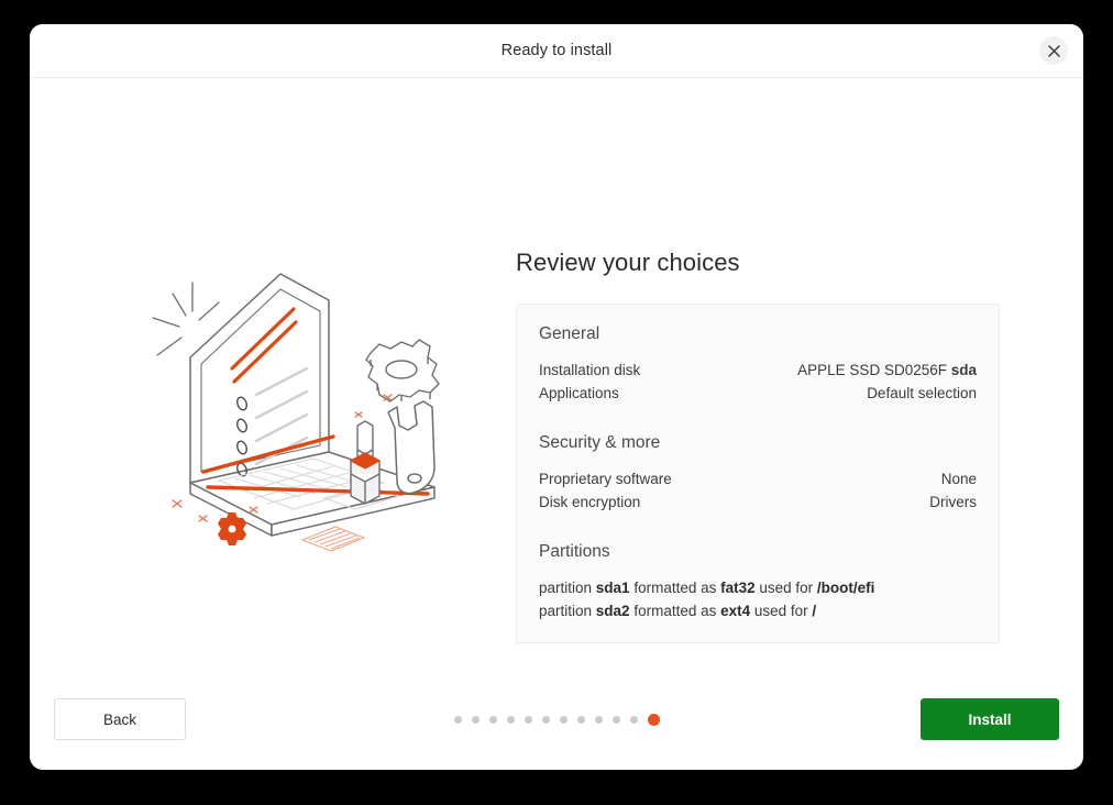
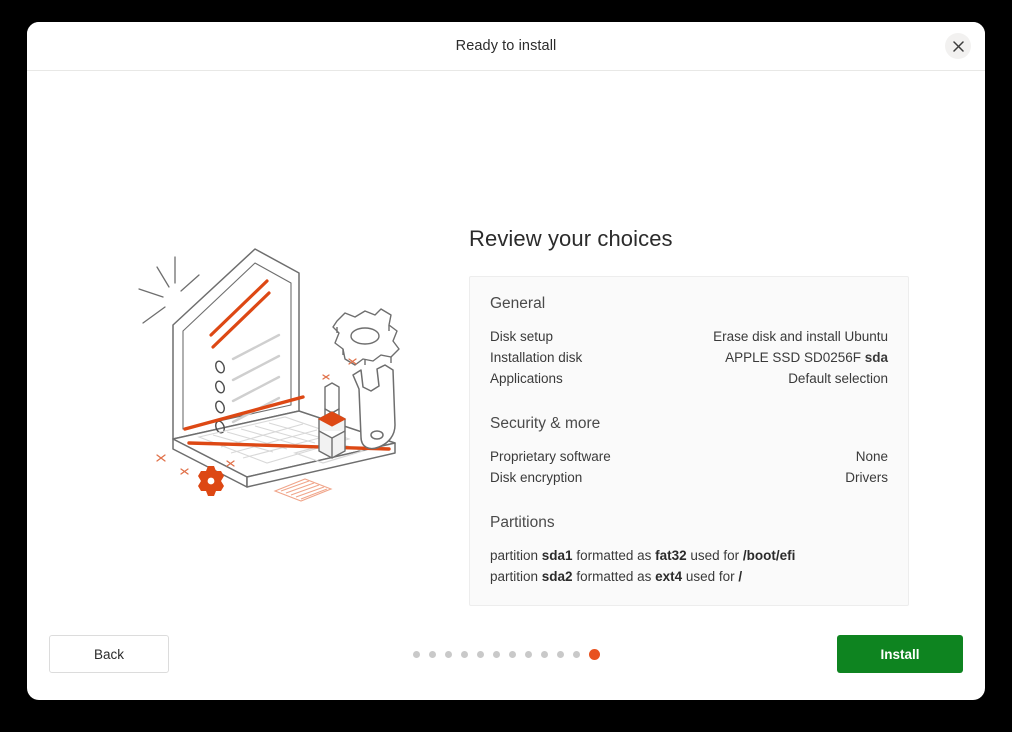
  Ready to install
  Review your choices
  General
+ Disk setup
+ Erase disk and install Ubuntu
  Installation disk
  APPLE SSD SD0256F sda
  Applications
  Default selection
  Security & more
  Proprietary software
  None
  Disk encryption
  Drivers
  Partitions
  partition sda1 formatted as fat32 used for /boot/efi
  partition sda2 formatted as ext4 used for /
  Back
  Install
